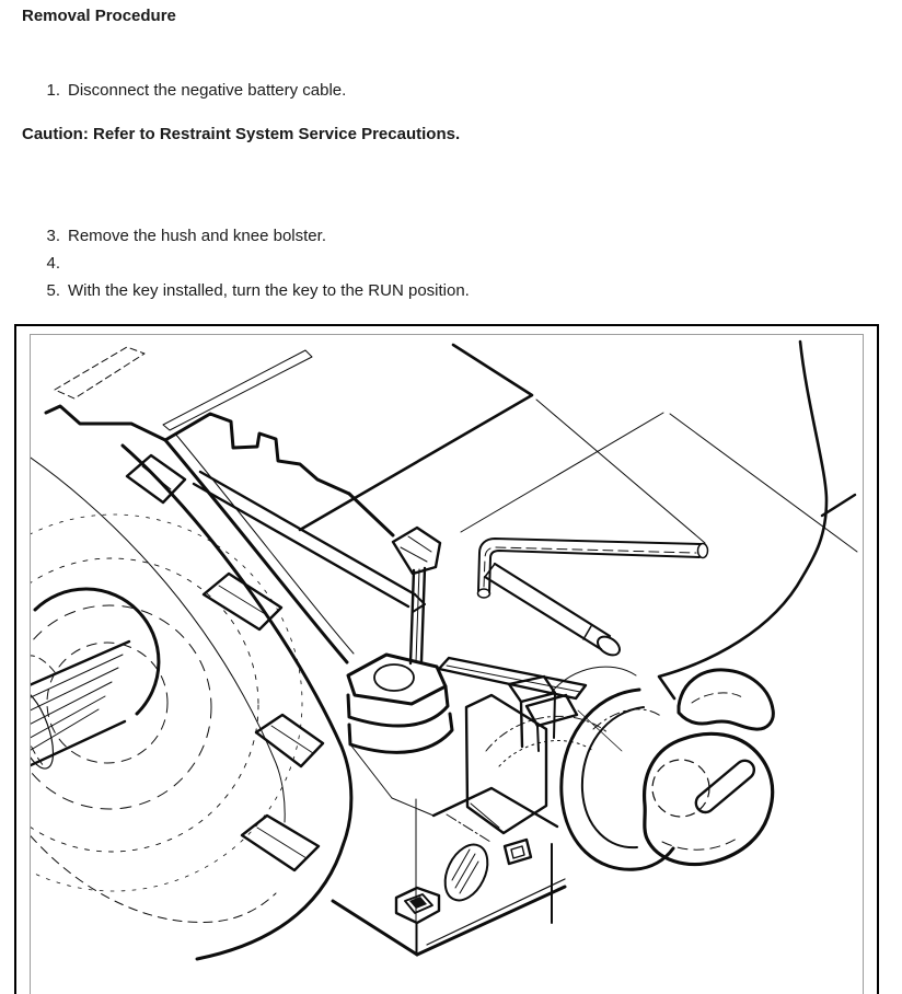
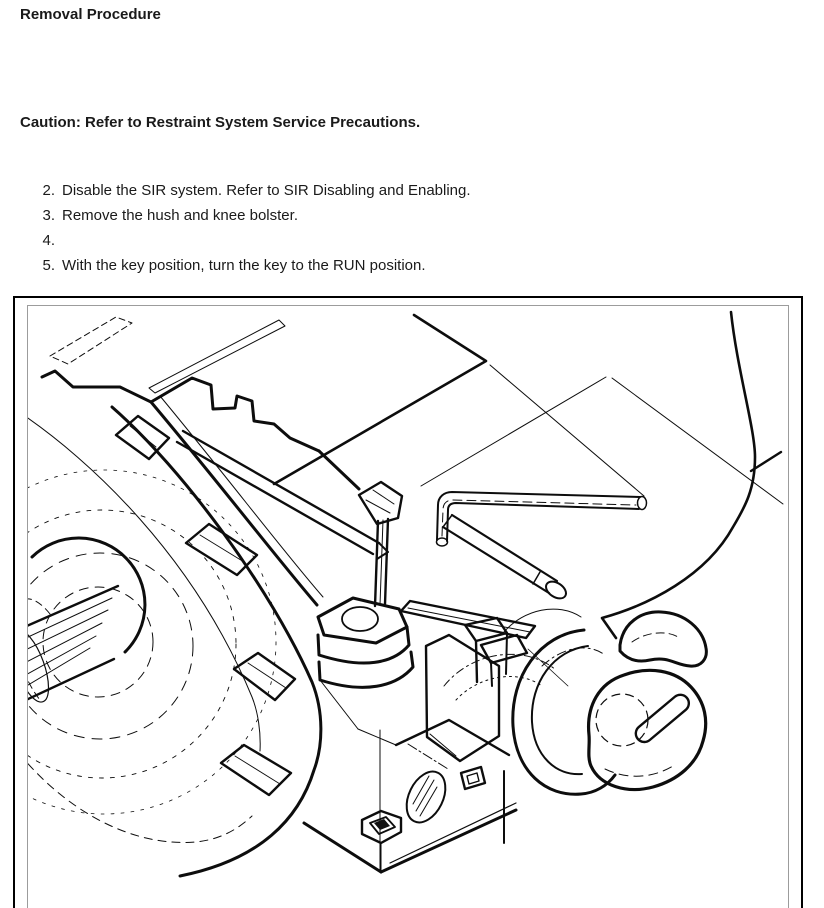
  Removal Procedure
- 1.
- Disconnect the negative battery cable.
  Caution: Refer to Restraint System Service Precautions.
+ 2.
+ Disable the SIR system. Refer to SIR Disabling and Enabling.
  3.
  Remove the hush and knee bolster.
  4.
  5.
- With the key installed, turn the key to the RUN position.
+ With the key position, turn the key to the RUN position.
